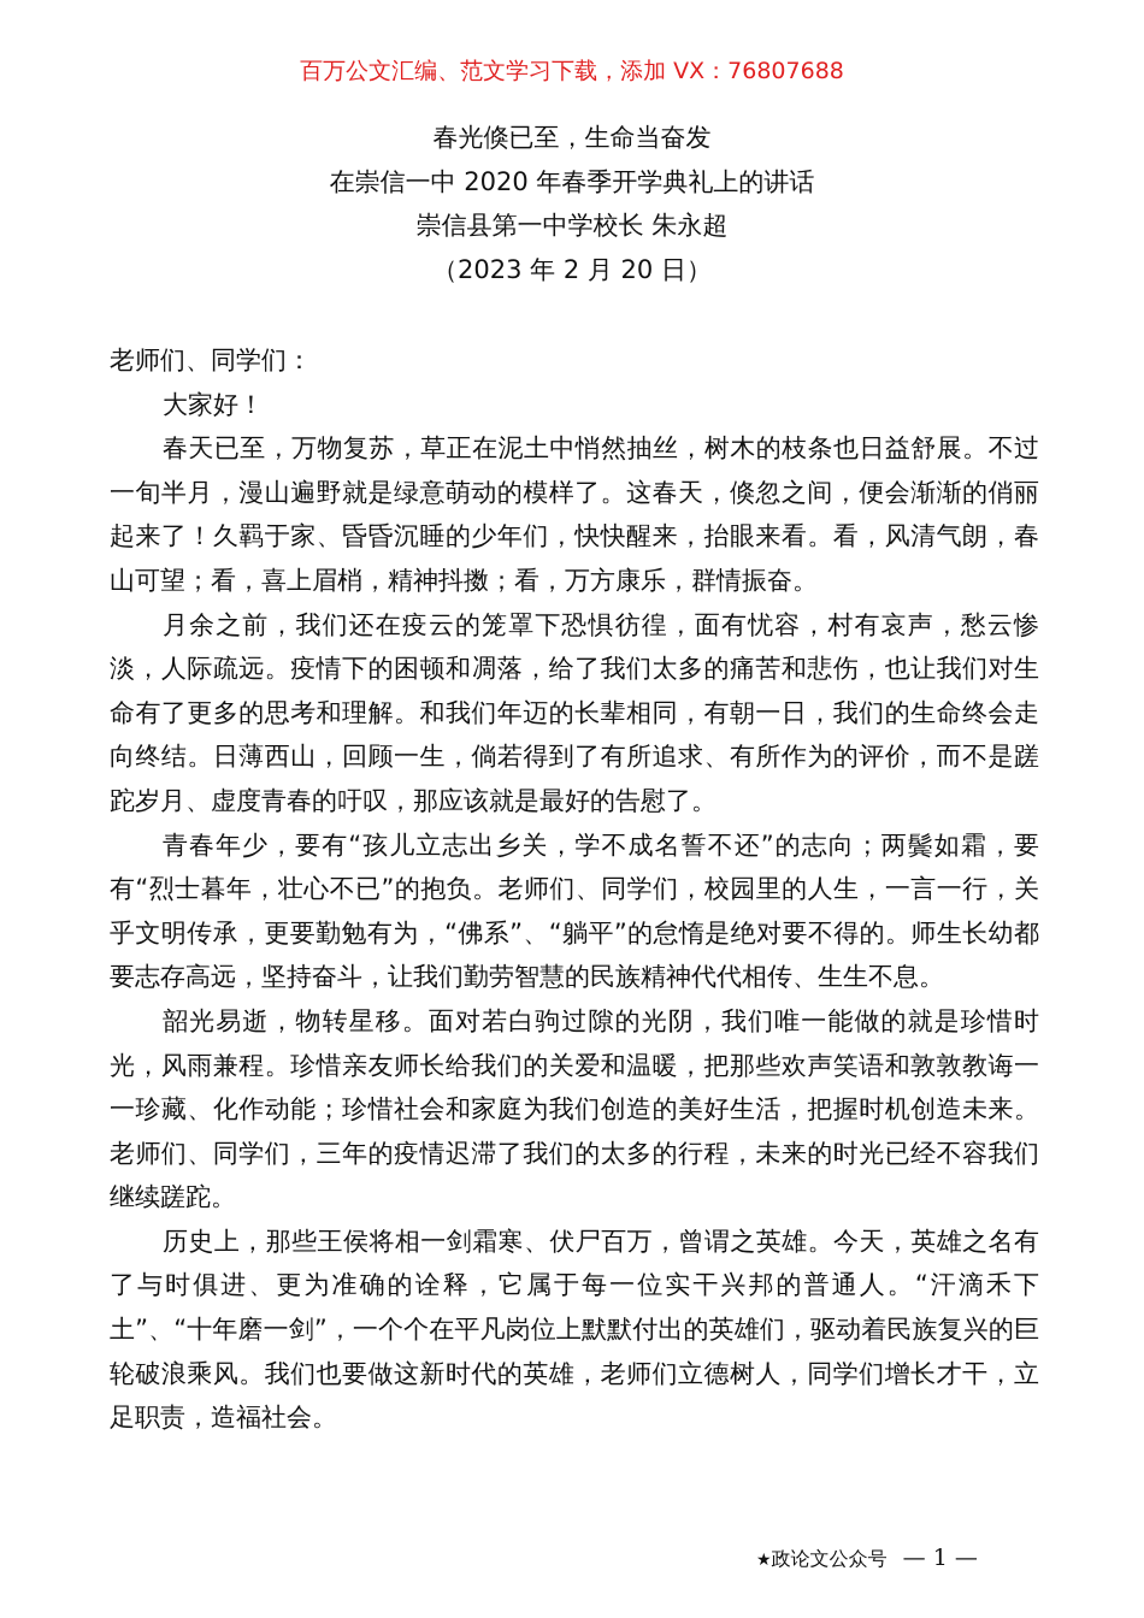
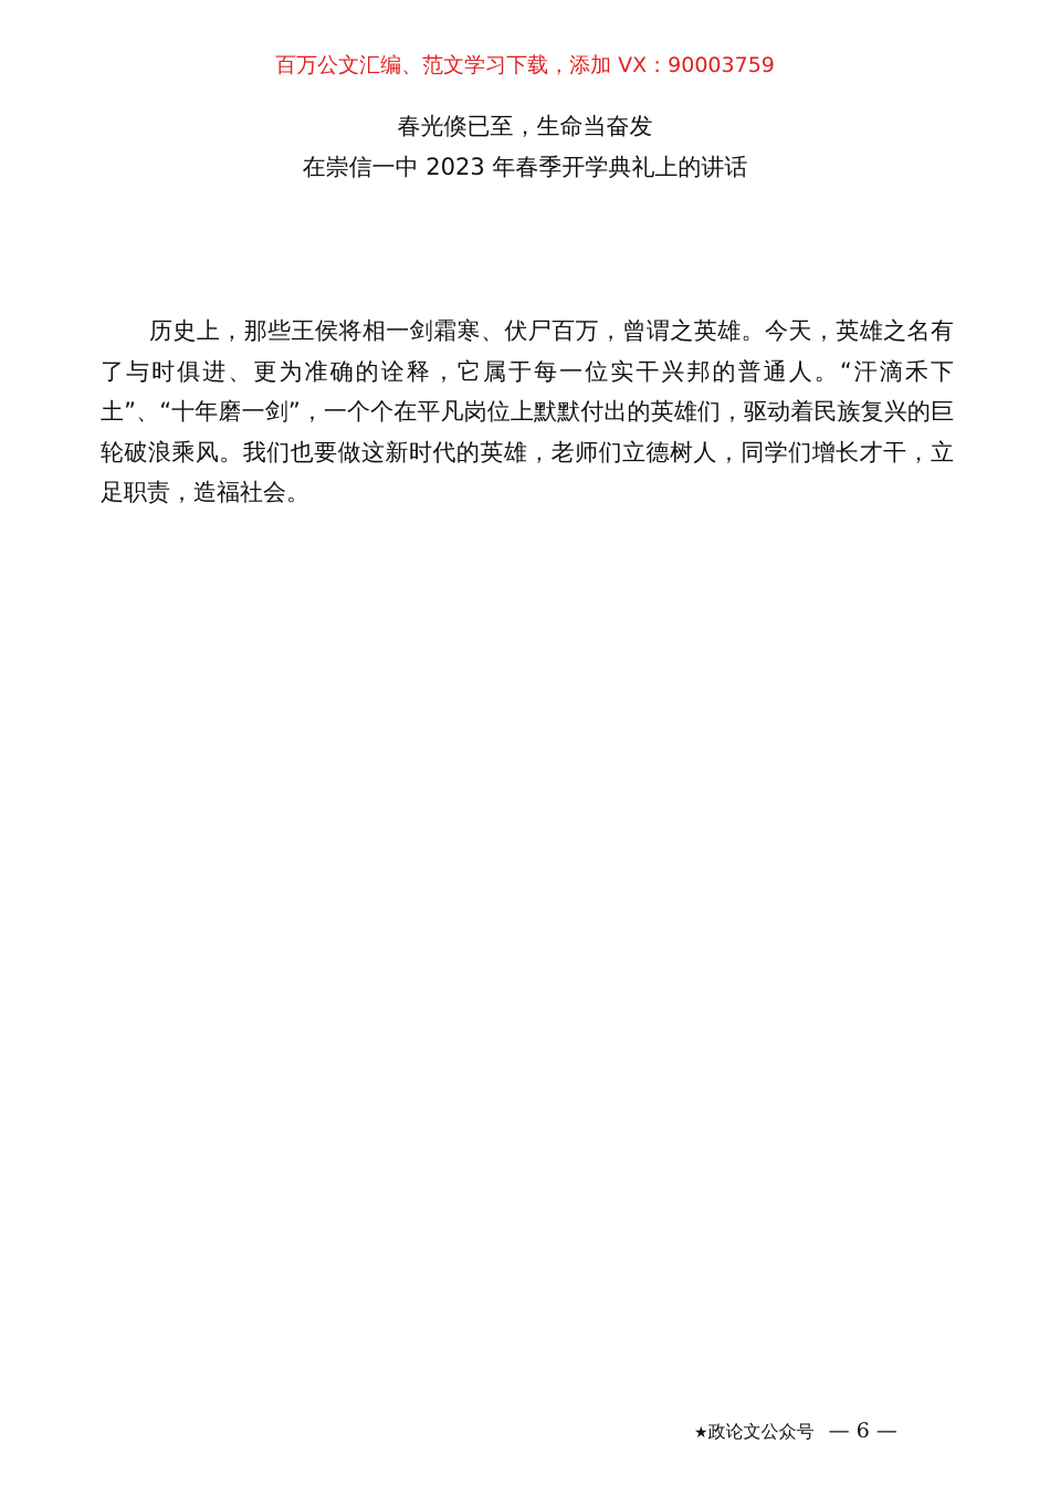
- 百万公文汇编、范文学习下载，添加 VX：76807688
+ 百万公文汇编、范文学习下载，添加 VX：90003759
  春光倏已至，生命当奋发
- 在崇信一中 2020 年春季开学典礼上的讲话
+ 在崇信一中 2023 年春季开学典礼上的讲话
- 崇信县第一中学校长 朱永超
- （2023 年 2 月 20 日）
- 老师们、同学们：
- 大家好！
- 春天已至，万物复苏，草正在泥土中悄然抽丝，树木的枝条也日益舒展。不过一旬半月，漫山遍野就是绿意萌动的模样了。这春天，倏忽之间，便会渐渐的俏丽起来了！久羁于家、昏昏沉睡的少年们，快快醒来，抬眼来看。看，风清气朗，春山可望；看，喜上眉梢，精神抖擞；看，万方康乐，群情振奋。
- 月余之前，我们还在疫云的笼罩下恐惧彷徨，面有忧容，村有哀声，愁云惨淡，人际疏远。疫情下的困顿和凋落，给了我们太多的痛苦和悲伤，也让我们对生命有了更多的思考和理解。和我们年迈的长辈相同，有朝一日，我们的生命终会走向终结。日薄西山，回顾一生，倘若得到了有所追求、有所作为的评价，而不是蹉跎岁月、虚度青春的吁叹，那应该就是最好的告慰了。
- 青春年少，要有“孩儿立志出乡关，学不成名誓不还”的志向；两鬓如霜，要有“烈士暮年，壮心不已”的抱负。老师们、同学们，校园里的人生，一言一行，关乎文明传承，更要勤勉有为，“佛系”、“躺平”的怠惰是绝对要不得的。师生长幼都要志存高远，坚持奋斗，让我们勤劳智慧的民族精神代代相传、生生不息。
- 韶光易逝，物转星移。面对若白驹过隙的光阴，我们唯一能做的就是珍惜时光，风雨兼程。珍惜亲友师长给我们的关爱和温暖，把那些欢声笑语和敦敦教诲一一珍藏、化作动能；珍惜社会和家庭为我们创造的美好生活，把握时机创造未来。老师们、同学们，三年的疫情迟滞了我们的太多的行程，未来的时光已经不容我们继续蹉跎。
  历史上，那些王侯将相一剑霜寒、伏尸百万，曾谓之英雄。今天，英雄之名有了与时俱进、更为准确的诠释，它属于每一位实干兴邦的普通人。“汗滴禾下土”、“十年磨一剑”，一个个在平凡岗位上默默付出的英雄们，驱动着民族复兴的巨轮破浪乘风。我们也要做这新时代的英雄，老师们立德树人，同学们增长才干，立足职责，造福社会。
- ★政论文公众号 — 1 —
+ ★政论文公众号 — 6 —
